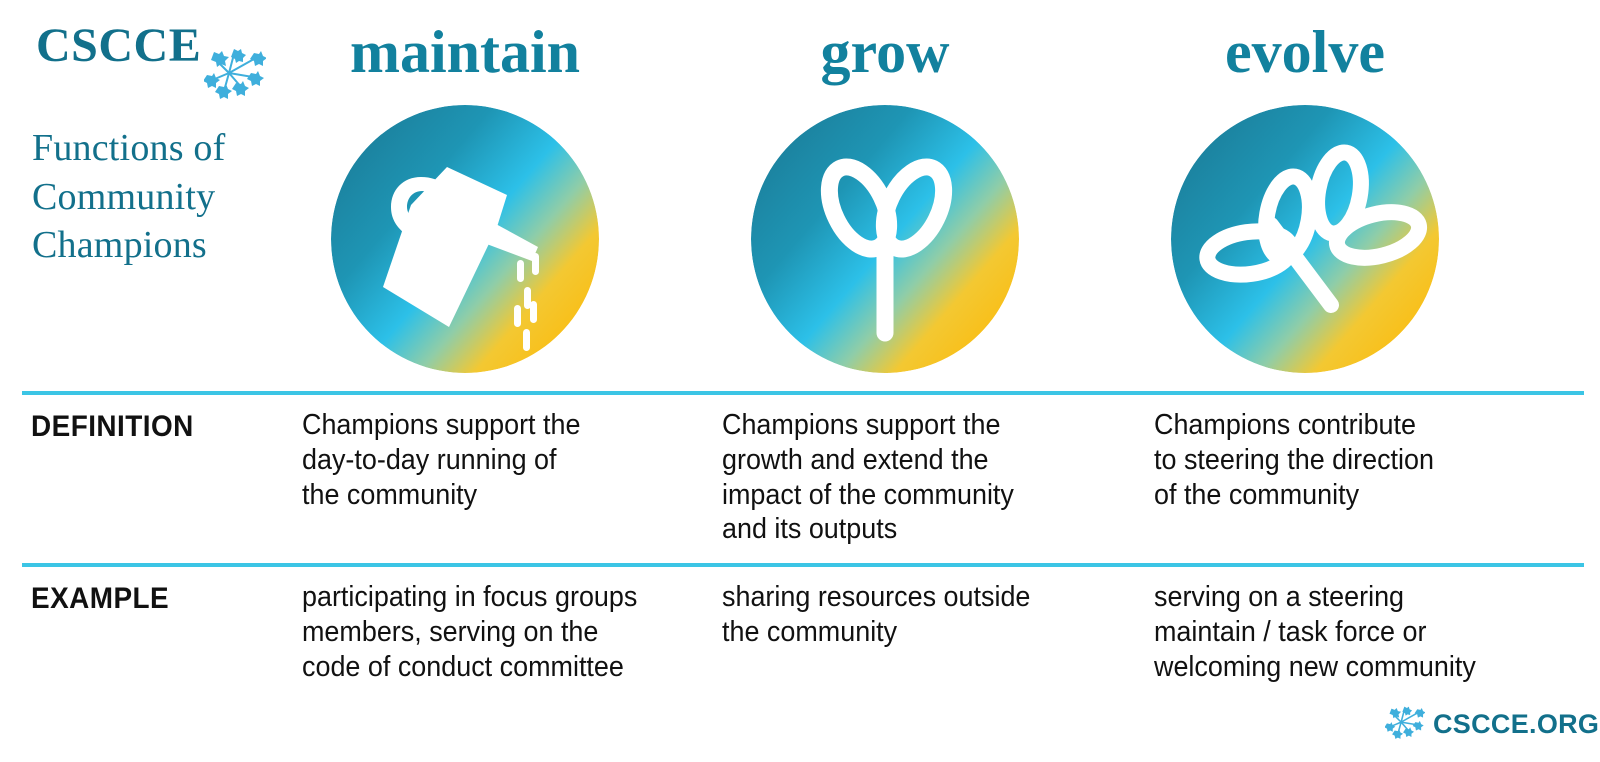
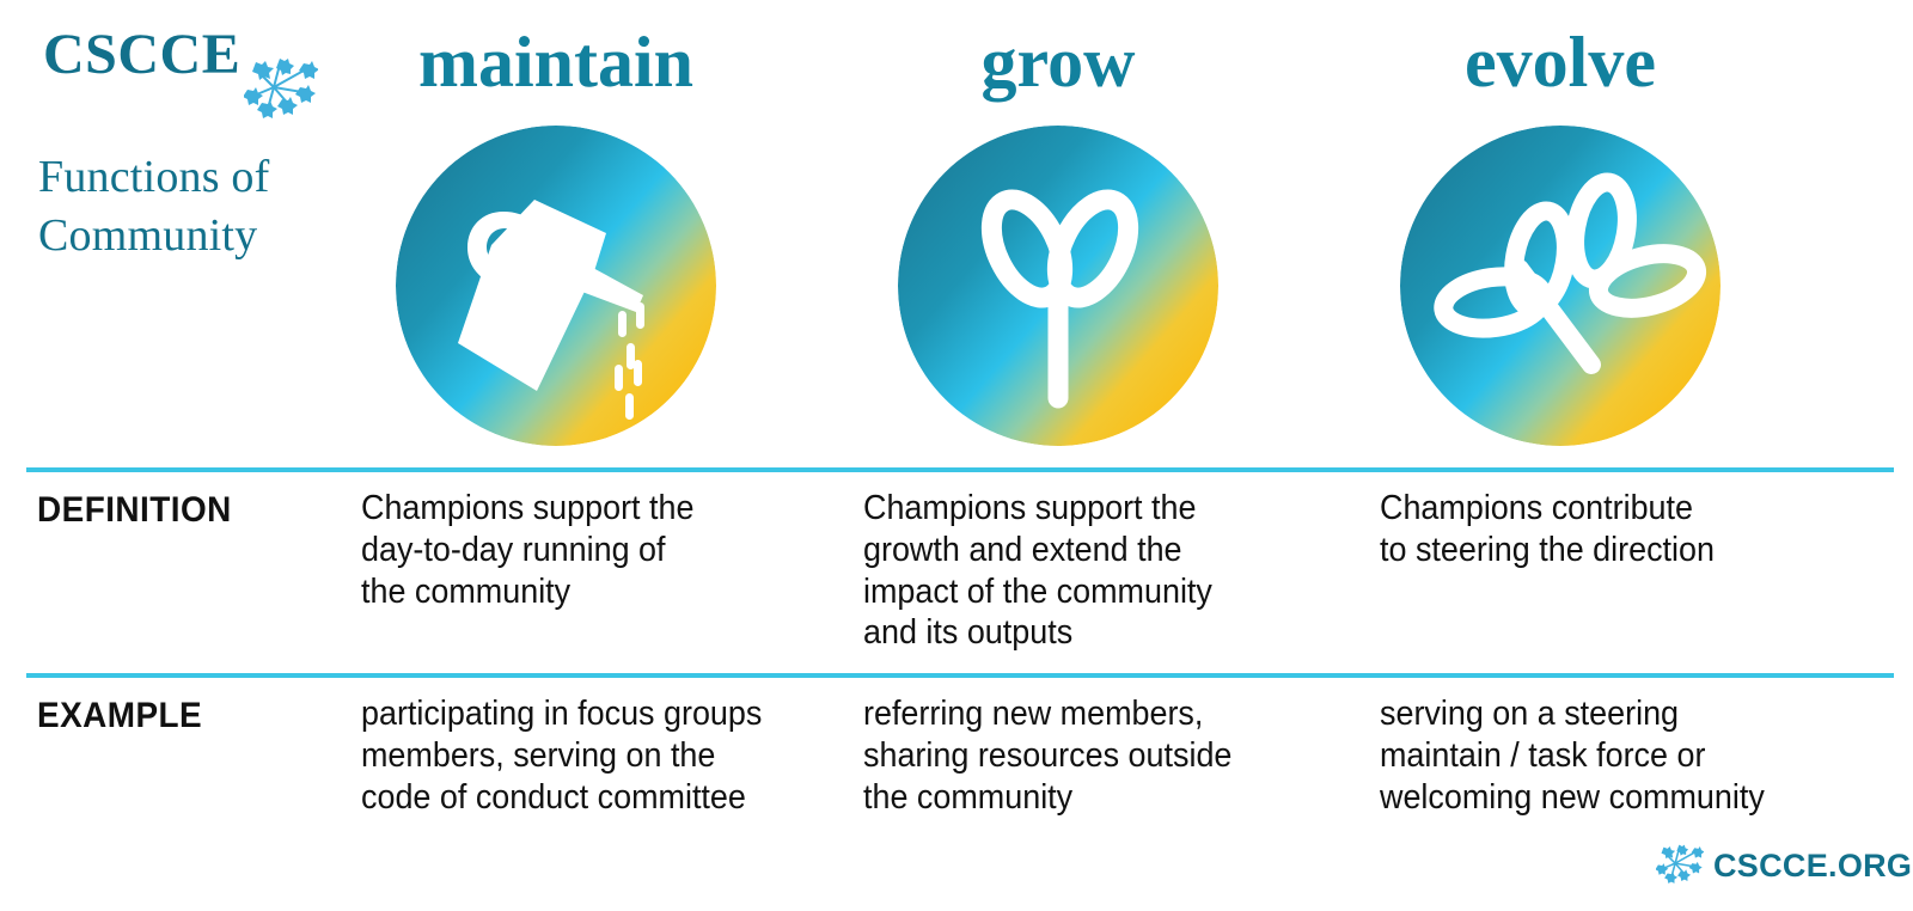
  CSCCE
  Functions of
  Community
- Champions
  maintain
  grow
  evolve
  DEFINITION
  EXAMPLE
  Champions support the
  day-to-day running of
  the community
  Champions support the
  growth and extend the
  impact of the community
  and its outputs
  Champions contribute
  to steering the direction
- of the community
  participating in focus groups
  members, serving on the
  code of conduct committee
+ referring new members,
  sharing resources outside
  the community
  serving on a steering
  maintain / task force or
  welcoming new community
  CSCCE.ORG
